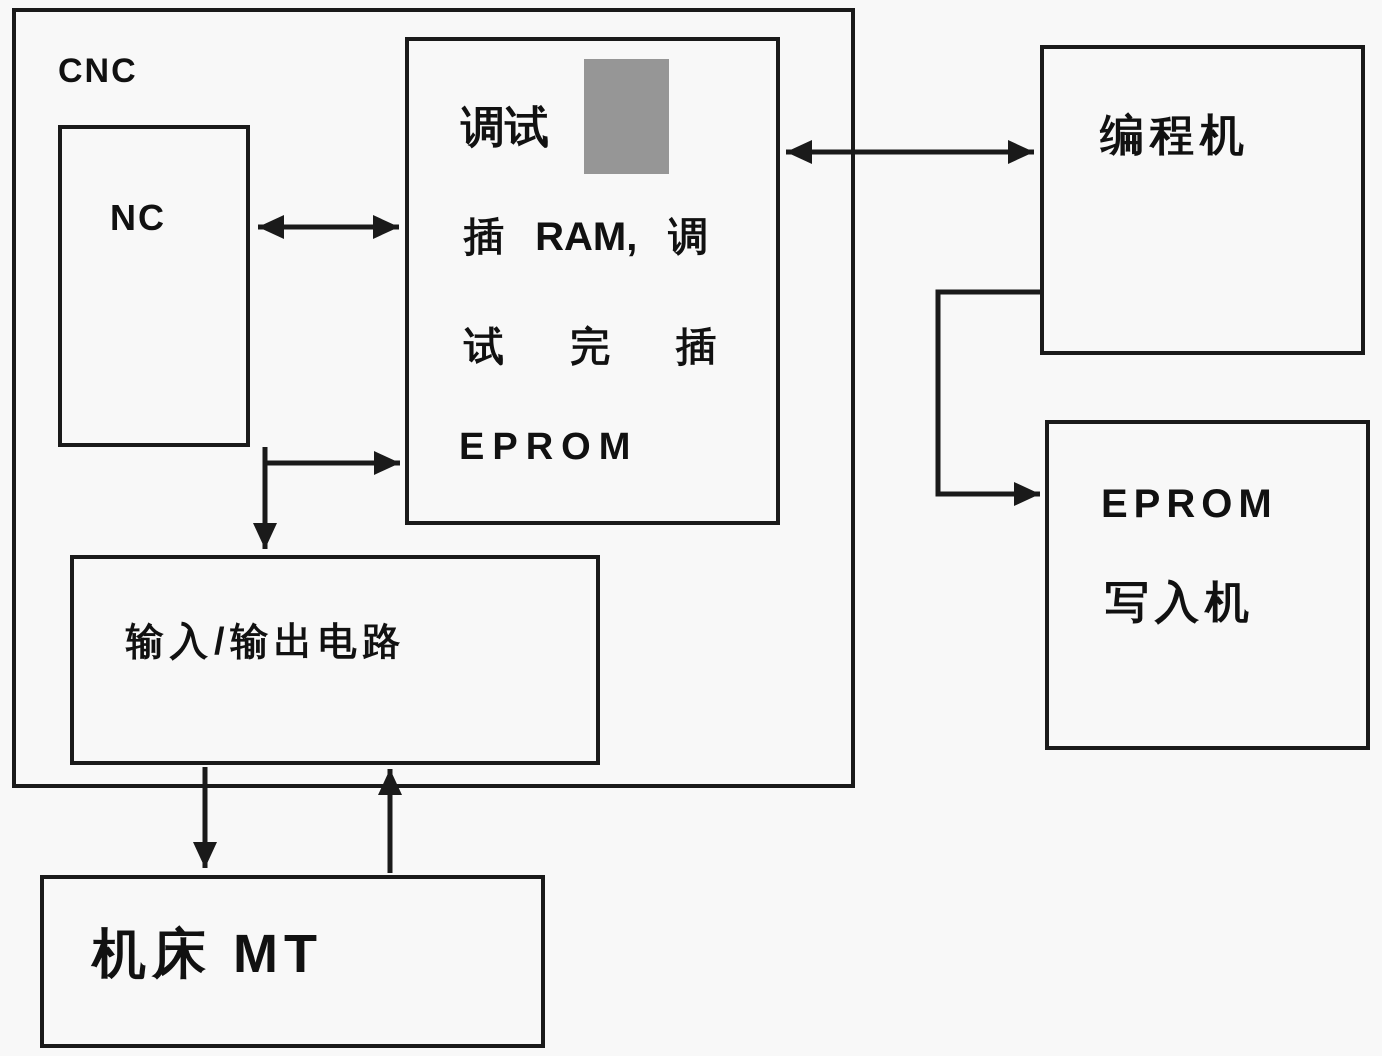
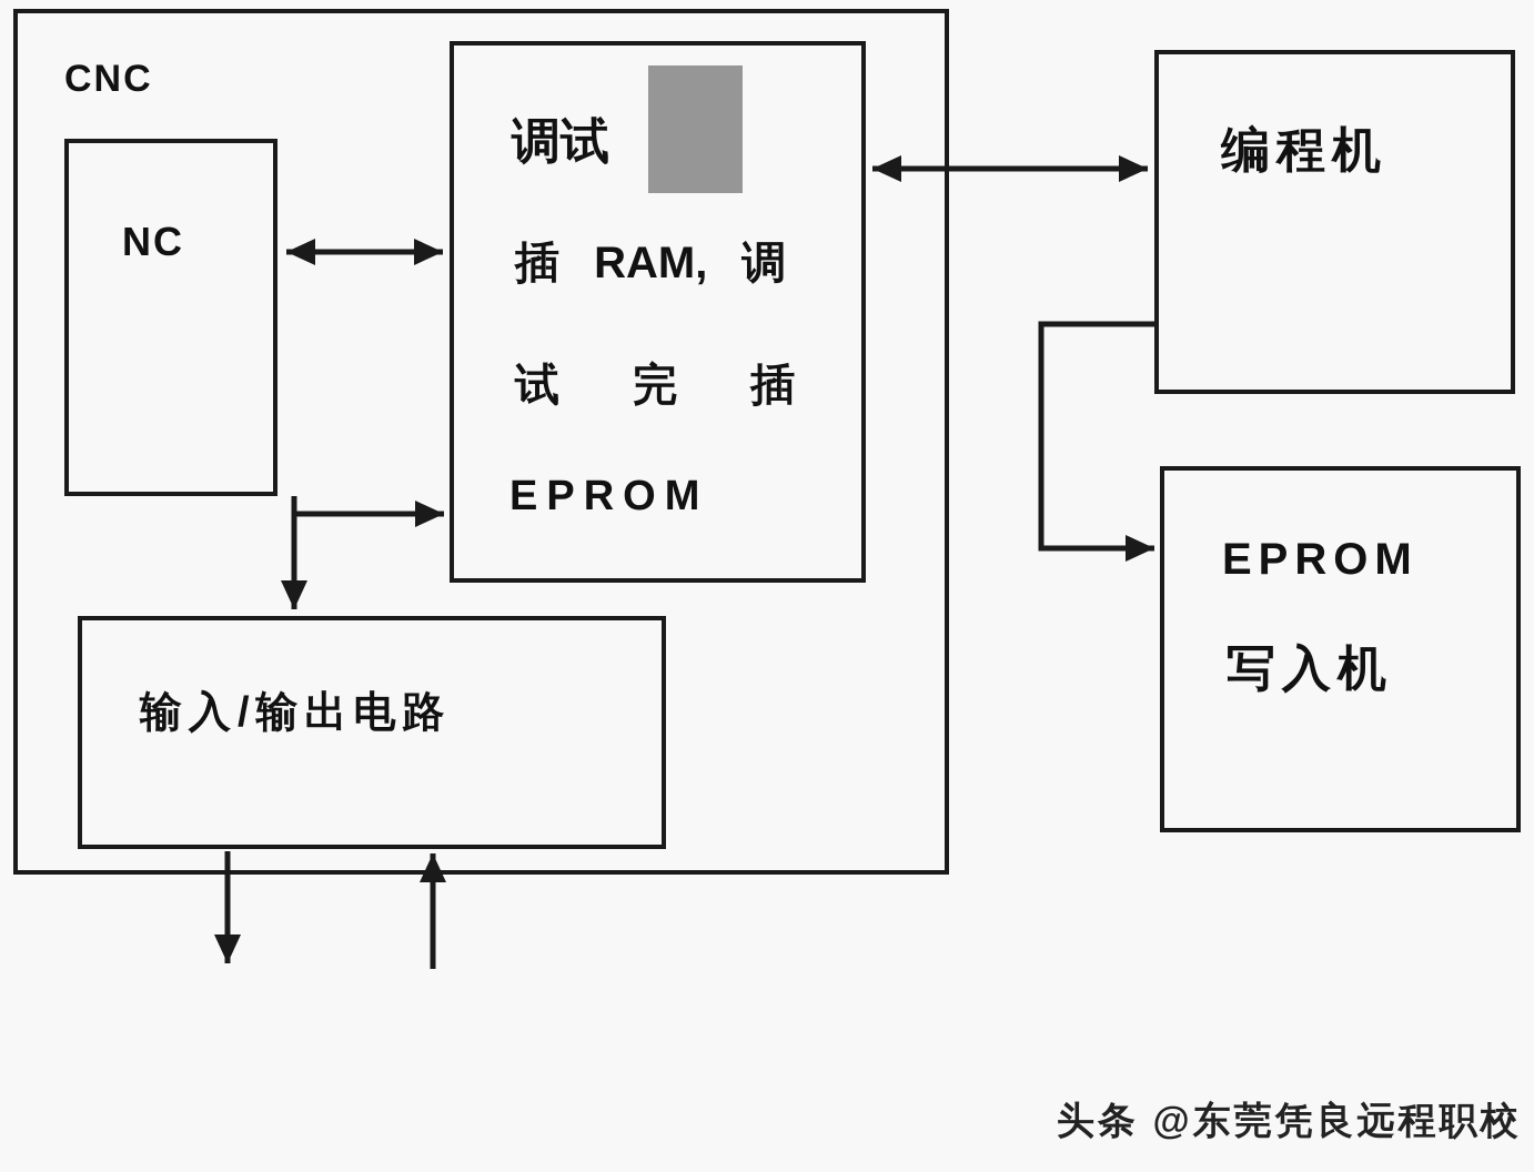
  CNC
  NC
  调试
  插 RAM, 调
  试 完 插
  EPROM
  输入/输出电路
- 机床 MT
  编程机
  EPROM
  写入机
+ 头条 @东莞凭良远程职校
